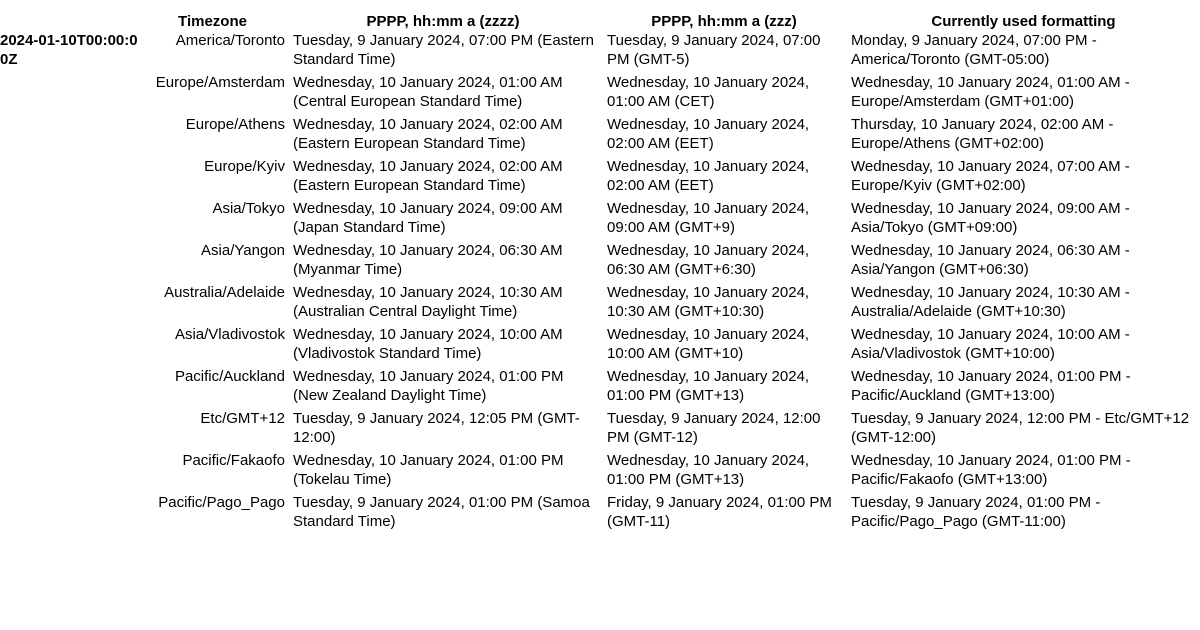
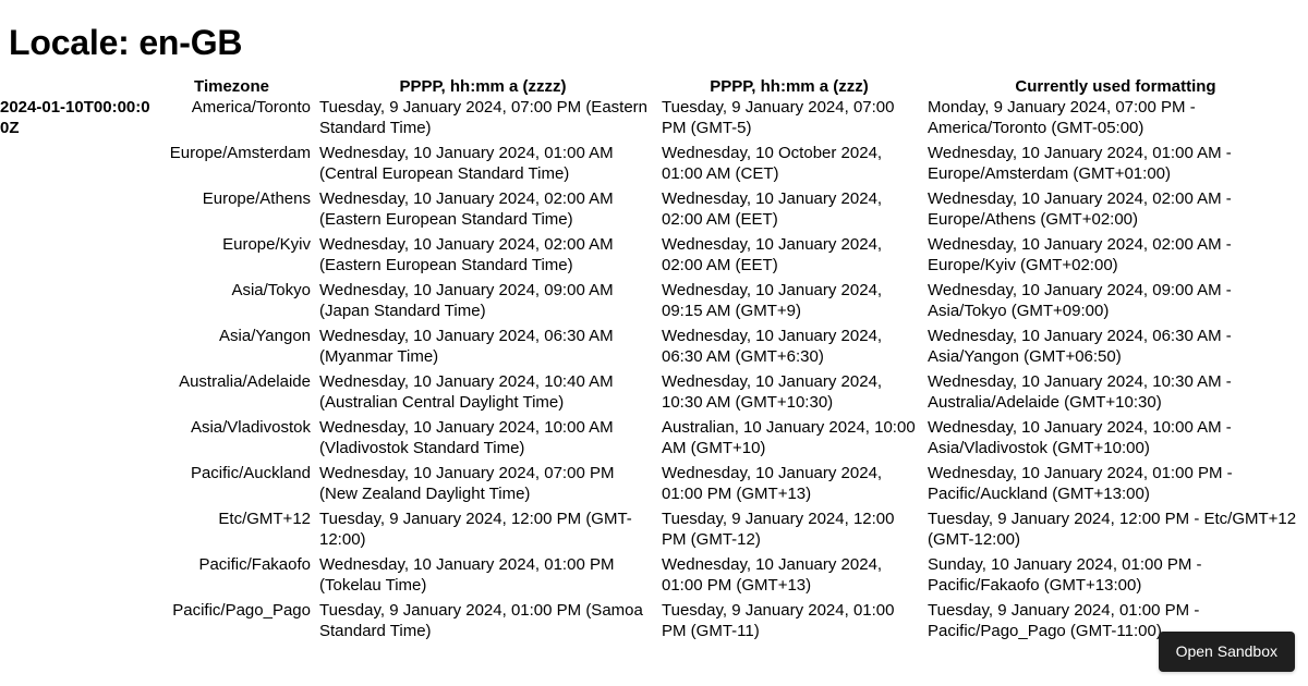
+ Locale: en-GB
  	Timezone	PPPP, hh:mm a (zzzz)	PPPP, hh:mm a (zzz)	Currently used formatting
  2024-01-10T00:00:00Z	America/Toronto	Tuesday, 9 January 2024, 07:00 PM (Eastern Standard Time)	Tuesday, 9 January 2024, 07:00 PM (GMT-5)	Monday, 9 January 2024, 07:00 PM - America/Toronto (GMT-05:00)
- Europe/Amsterdam	Wednesday, 10 January 2024, 01:00 AM (Central European Standard Time)	Wednesday, 10 January 2024, 01:00 AM (CET)	Wednesday, 10 January 2024, 01:00 AM - Europe/Amsterdam (GMT+01:00)
+ Europe/Amsterdam	Wednesday, 10 January 2024, 01:00 AM (Central European Standard Time)	Wednesday, 10 October 2024, 01:00 AM (CET)	Wednesday, 10 January 2024, 01:00 AM - Europe/Amsterdam (GMT+01:00)
- Europe/Athens	Wednesday, 10 January 2024, 02:00 AM (Eastern European Standard Time)	Wednesday, 10 January 2024, 02:00 AM (EET)	Thursday, 10 January 2024, 02:00 AM - Europe/Athens (GMT+02:00)
+ Europe/Athens	Wednesday, 10 January 2024, 02:00 AM (Eastern European Standard Time)	Wednesday, 10 January 2024, 02:00 AM (EET)	Wednesday, 10 January 2024, 02:00 AM - Europe/Athens (GMT+02:00)
- Europe/Kyiv	Wednesday, 10 January 2024, 02:00 AM (Eastern European Standard Time)	Wednesday, 10 January 2024, 02:00 AM (EET)	Wednesday, 10 January 2024, 07:00 AM - Europe/Kyiv (GMT+02:00)
+ Europe/Kyiv	Wednesday, 10 January 2024, 02:00 AM (Eastern European Standard Time)	Wednesday, 10 January 2024, 02:00 AM (EET)	Wednesday, 10 January 2024, 02:00 AM - Europe/Kyiv (GMT+02:00)
- Asia/Tokyo	Wednesday, 10 January 2024, 09:00 AM (Japan Standard Time)	Wednesday, 10 January 2024, 09:00 AM (GMT+9)	Wednesday, 10 January 2024, 09:00 AM - Asia/Tokyo (GMT+09:00)
+ Asia/Tokyo	Wednesday, 10 January 2024, 09:00 AM (Japan Standard Time)	Wednesday, 10 January 2024, 09:15 AM (GMT+9)	Wednesday, 10 January 2024, 09:00 AM - Asia/Tokyo (GMT+09:00)
- Asia/Yangon	Wednesday, 10 January 2024, 06:30 AM (Myanmar Time)	Wednesday, 10 January 2024, 06:30 AM (GMT+6:30)	Wednesday, 10 January 2024, 06:30 AM - Asia/Yangon (GMT+06:30)
+ Asia/Yangon	Wednesday, 10 January 2024, 06:30 AM (Myanmar Time)	Wednesday, 10 January 2024, 06:30 AM (GMT+6:30)	Wednesday, 10 January 2024, 06:30 AM - Asia/Yangon (GMT+06:50)
- Australia/Adelaide	Wednesday, 10 January 2024, 10:30 AM (Australian Central Daylight Time)	Wednesday, 10 January 2024, 10:30 AM (GMT+10:30)	Wednesday, 10 January 2024, 10:30 AM - Australia/Adelaide (GMT+10:30)
+ Australia/Adelaide	Wednesday, 10 January 2024, 10:40 AM (Australian Central Daylight Time)	Wednesday, 10 January 2024, 10:30 AM (GMT+10:30)	Wednesday, 10 January 2024, 10:30 AM - Australia/Adelaide (GMT+10:30)
- Asia/Vladivostok	Wednesday, 10 January 2024, 10:00 AM (Vladivostok Standard Time)	Wednesday, 10 January 2024, 10:00 AM (GMT+10)	Wednesday, 10 January 2024, 10:00 AM - Asia/Vladivostok (GMT+10:00)
+ Asia/Vladivostok	Wednesday, 10 January 2024, 10:00 AM (Vladivostok Standard Time)	Australian, 10 January 2024, 10:00 AM (GMT+10)	Wednesday, 10 January 2024, 10:00 AM - Asia/Vladivostok (GMT+10:00)
- Pacific/Auckland	Wednesday, 10 January 2024, 01:00 PM (New Zealand Daylight Time)	Wednesday, 10 January 2024, 01:00 PM (GMT+13)	Wednesday, 10 January 2024, 01:00 PM - Pacific/Auckland (GMT+13:00)
+ Pacific/Auckland	Wednesday, 10 January 2024, 07:00 PM (New Zealand Daylight Time)	Wednesday, 10 January 2024, 01:00 PM (GMT+13)	Wednesday, 10 January 2024, 01:00 PM - Pacific/Auckland (GMT+13:00)
- Etc/GMT+12	Tuesday, 9 January 2024, 12:05 PM (GMT-12:00)	Tuesday, 9 January 2024, 12:00 PM (GMT-12)	Tuesday, 9 January 2024, 12:00 PM - Etc/GMT+12 (GMT-12:00)
+ Etc/GMT+12	Tuesday, 9 January 2024, 12:00 PM (GMT-12:00)	Tuesday, 9 January 2024, 12:00 PM (GMT-12)	Tuesday, 9 January 2024, 12:00 PM - Etc/GMT+12 (GMT-12:00)
- Pacific/Fakaofo	Wednesday, 10 January 2024, 01:00 PM (Tokelau Time)	Wednesday, 10 January 2024, 01:00 PM (GMT+13)	Wednesday, 10 January 2024, 01:00 PM - Pacific/Fakaofo (GMT+13:00)
+ Pacific/Fakaofo	Wednesday, 10 January 2024, 01:00 PM (Tokelau Time)	Wednesday, 10 January 2024, 01:00 PM (GMT+13)	Sunday, 10 January 2024, 01:00 PM - Pacific/Fakaofo (GMT+13:00)
- Pacific/Pago_Pago	Tuesday, 9 January 2024, 01:00 PM (Samoa Standard Time)	Friday, 9 January 2024, 01:00 PM (GMT-11)	Tuesday, 9 January 2024, 01:00 PM - Pacific/Pago_Pago (GMT-11:00)
+ Pacific/Pago_Pago	Tuesday, 9 January 2024, 01:00 PM (Samoa Standard Time)	Tuesday, 9 January 2024, 01:00 PM (GMT-11)	Tuesday, 9 January 2024, 01:00 PM - Pacific/Pago_Pago (GMT-11:00)
+ Open Sandbox
